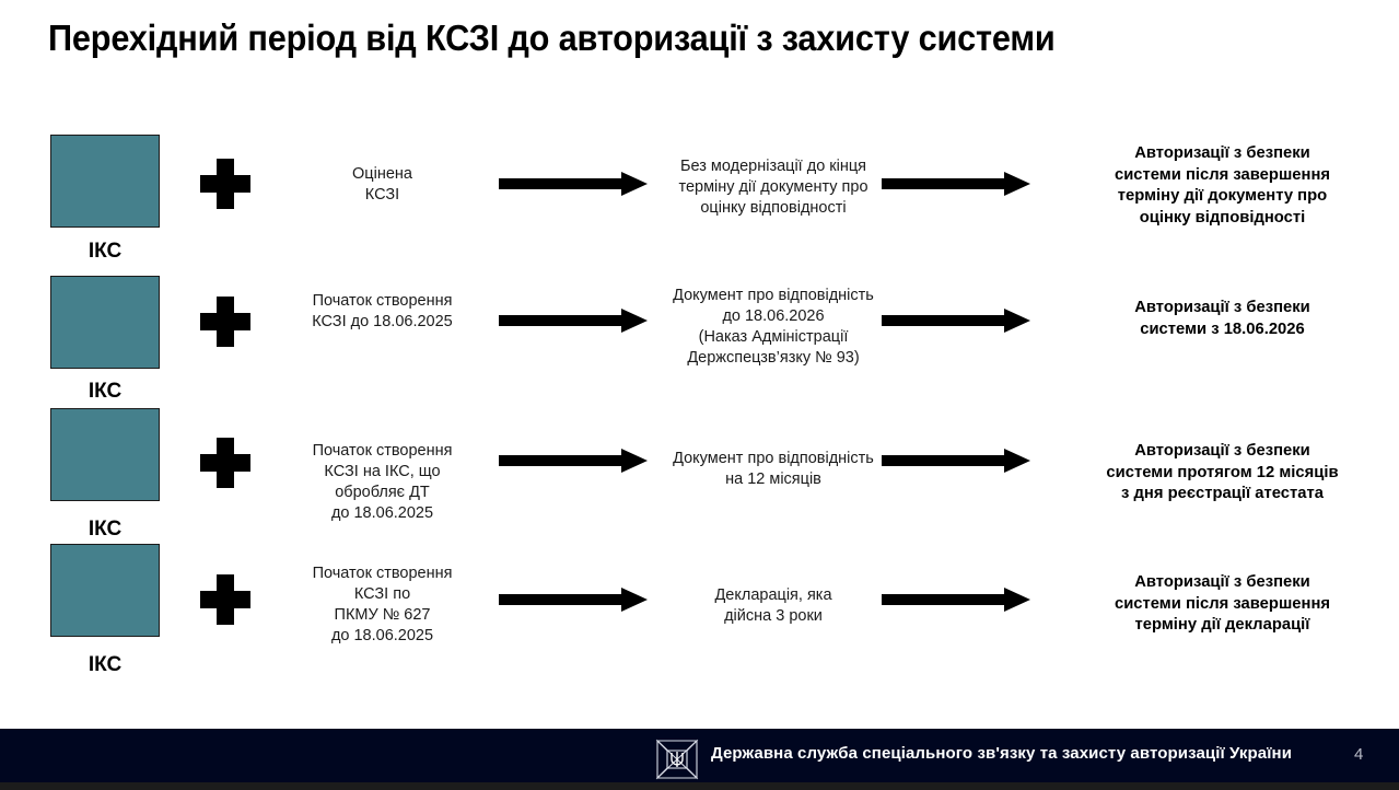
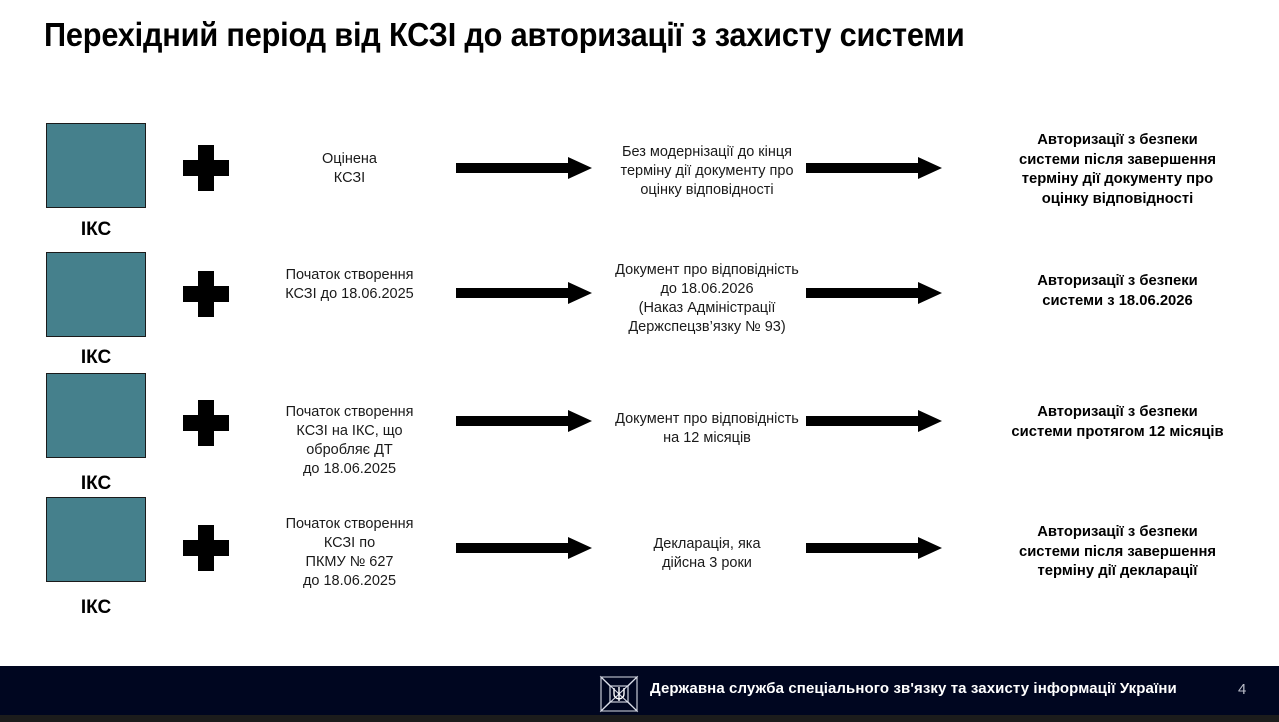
  Перехідний період від КСЗІ до авторизації з захисту системи
  ІКС
  Оцінена
  КСЗІ
  Без модернізації до кінця
  терміну дії документу про
  оцінку відповідності
  Авторизації з безпеки
  системи після завершення
  терміну дії документу про
  оцінку відповідності
  ІКС
  Початок створення
  КСЗІ до 18.06.2025
  Документ про відповідність
  до 18.06.2026
  (Наказ Адміністрації
  Держспецзв’язку № 93)
  Авторизації з безпеки
  системи з 18.06.2026
  ІКС
  Початок створення
  КСЗІ на ІКС, що
  обробляє ДТ
  до 18.06.2025
  Документ про відповідність
  на 12 місяців
  Авторизації з безпеки
  системи протягом 12 місяців
- з дня реєстрації атестата
  ІКС
  Початок створення
  КСЗІ по
  ПКМУ № 627
  до 18.06.2025
  Декларація, яка
  дійсна 3 роки
  Авторизації з безпеки
  системи після завершення
  терміну дії декларації
- Державна служба спеціального зв'язку та захисту авторизації України
+ Державна служба спеціального зв'язку та захисту інформації України
  4
